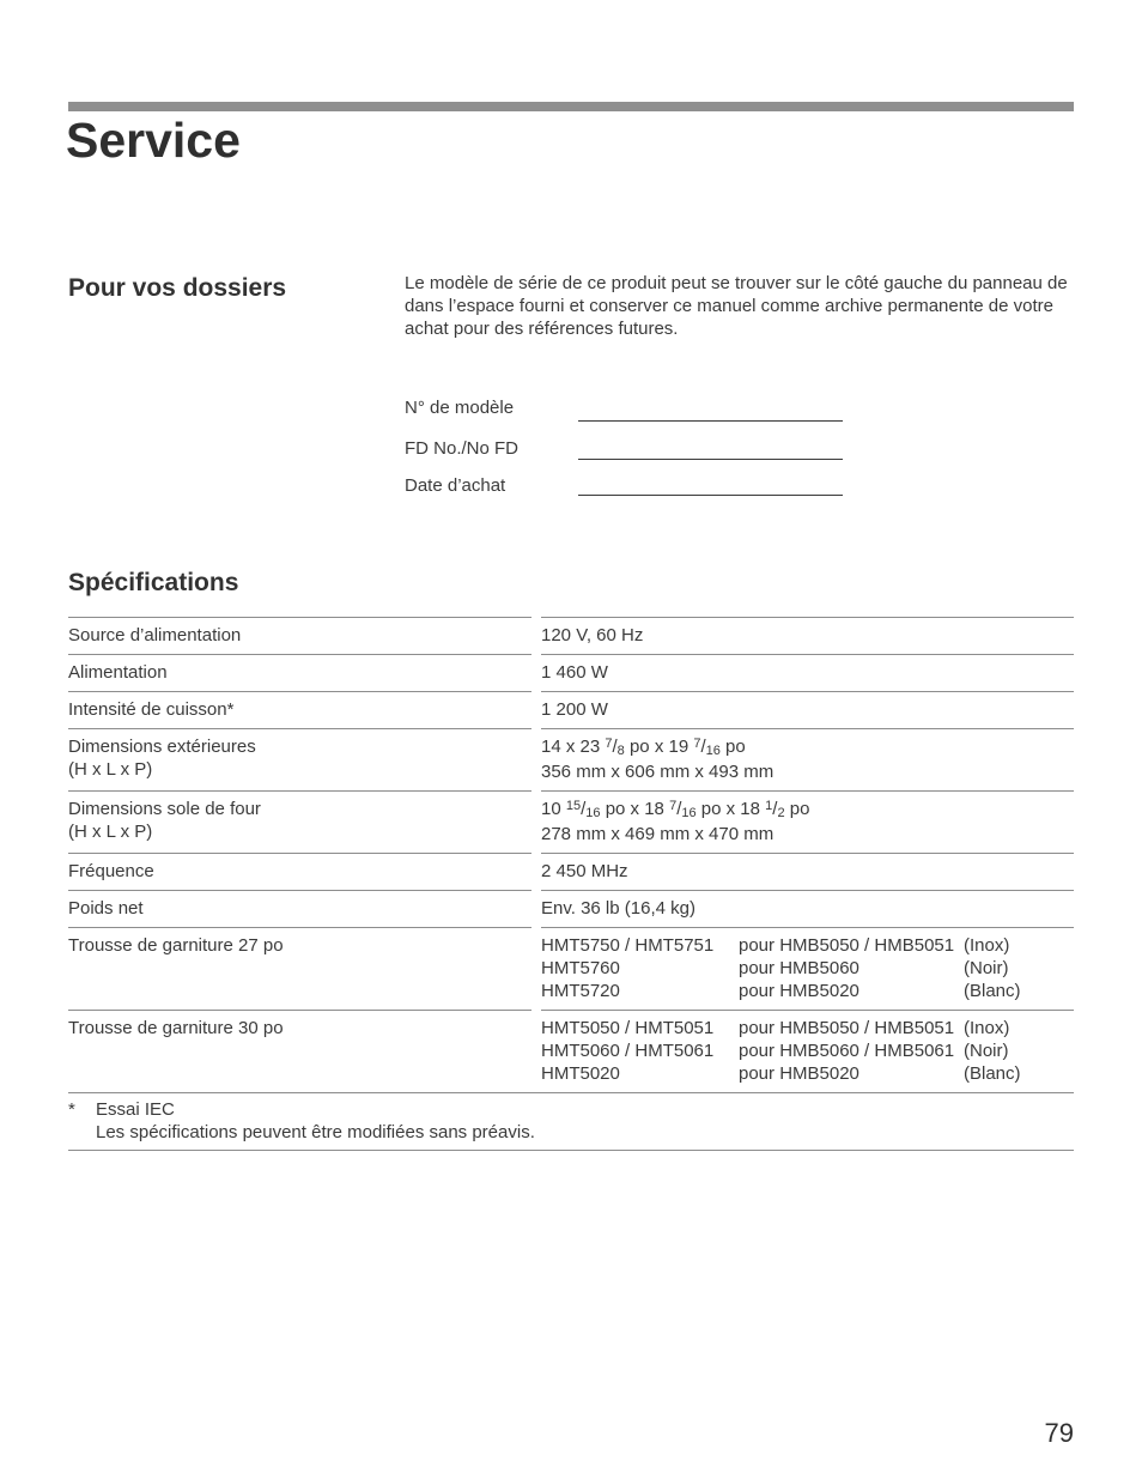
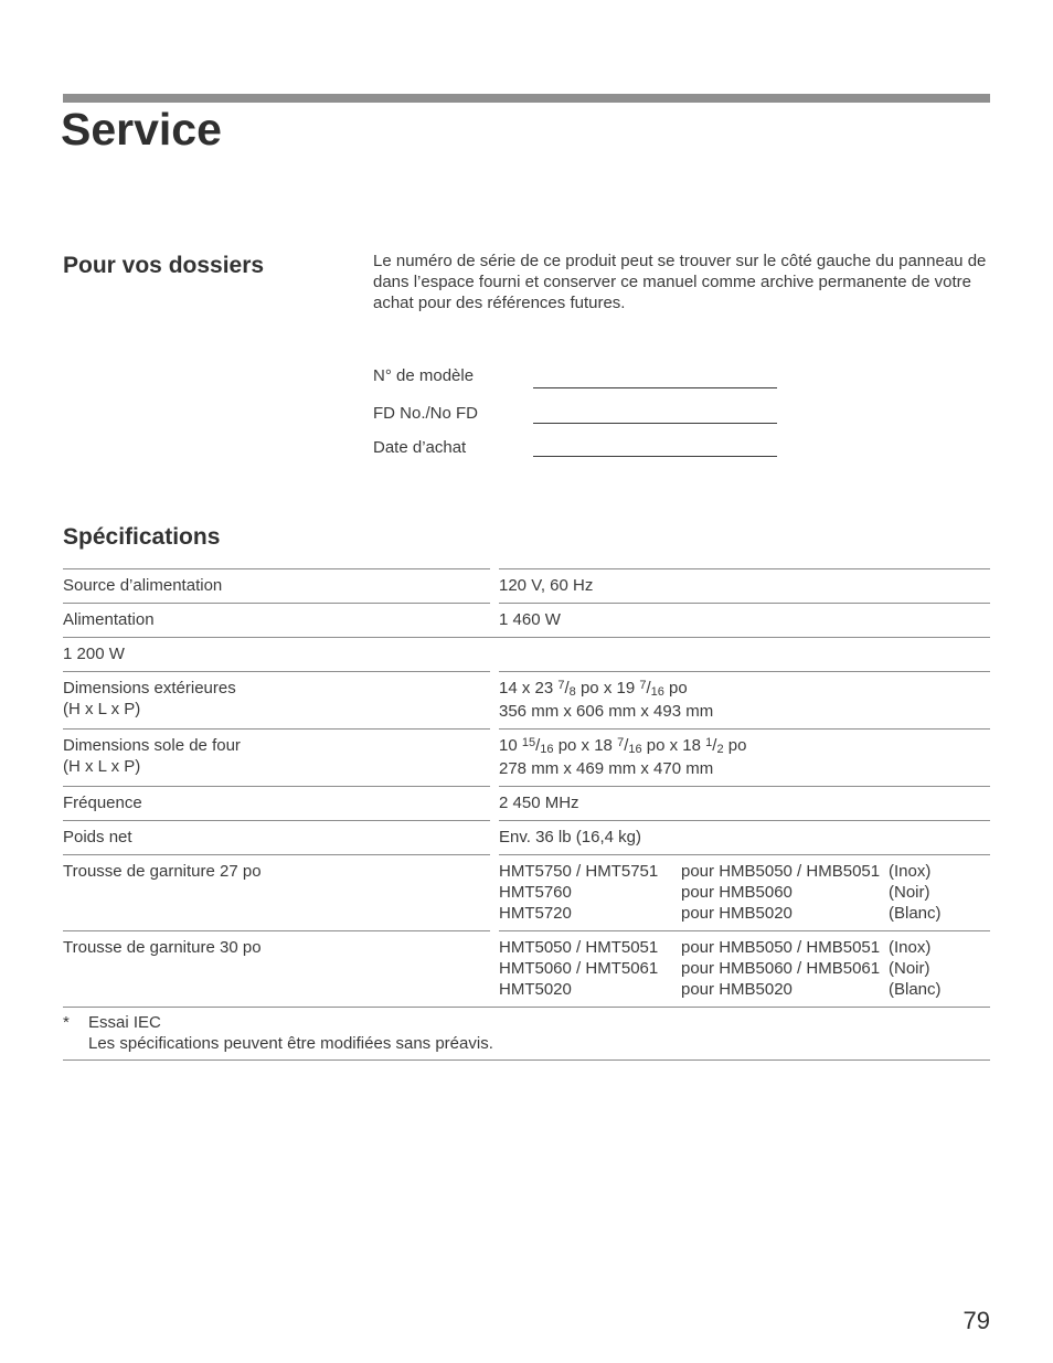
  Service
  Pour vos dossiers
- Le modèle de série de ce produit peut se trouver sur le côté gauche du panneau de
+ Le numéro de série de ce produit peut se trouver sur le côté gauche du panneau de
  dans l’espace fourni et conserver ce manuel comme archive permanente de votre
  achat pour des références futures.
  N° de modèle
  FD No./No FD
  Date d’achat
  Spécifications
  Source d’alimentation
  120 V, 60 Hz
  Alimentation
  1 460 W
- Intensité de cuisson*
  1 200 W
  Dimensions extérieures
  (H x L x P)
  14 x 23 7/8 po x 19 7/16 po
  356 mm x 606 mm x 493 mm
  Dimensions sole de four
  (H x L x P)
  10 15/16 po x 18 7/16 po x 18 1/2 po
  278 mm x 469 mm x 470 mm
  Fréquence
  2 450 MHz
  Poids net
  Env. 36 lb (16,4 kg)
  Trousse de garniture 27 po
  HMT5750 / HMT5751
  pour HMB5050 / HMB5051
  (Inox)
  HMT5760
  pour HMB5060
  (Noir)
  HMT5720
  pour HMB5020
  (Blanc)
  Trousse de garniture 30 po
  HMT5050 / HMT5051
  pour HMB5050 / HMB5051
  (Inox)
  HMT5060 / HMT5061
  pour HMB5060 / HMB5061
  (Noir)
  HMT5020
  pour HMB5020
  (Blanc)
  *
  Essai IEC
  Les spécifications peuvent être modifiées sans préavis.
  79
